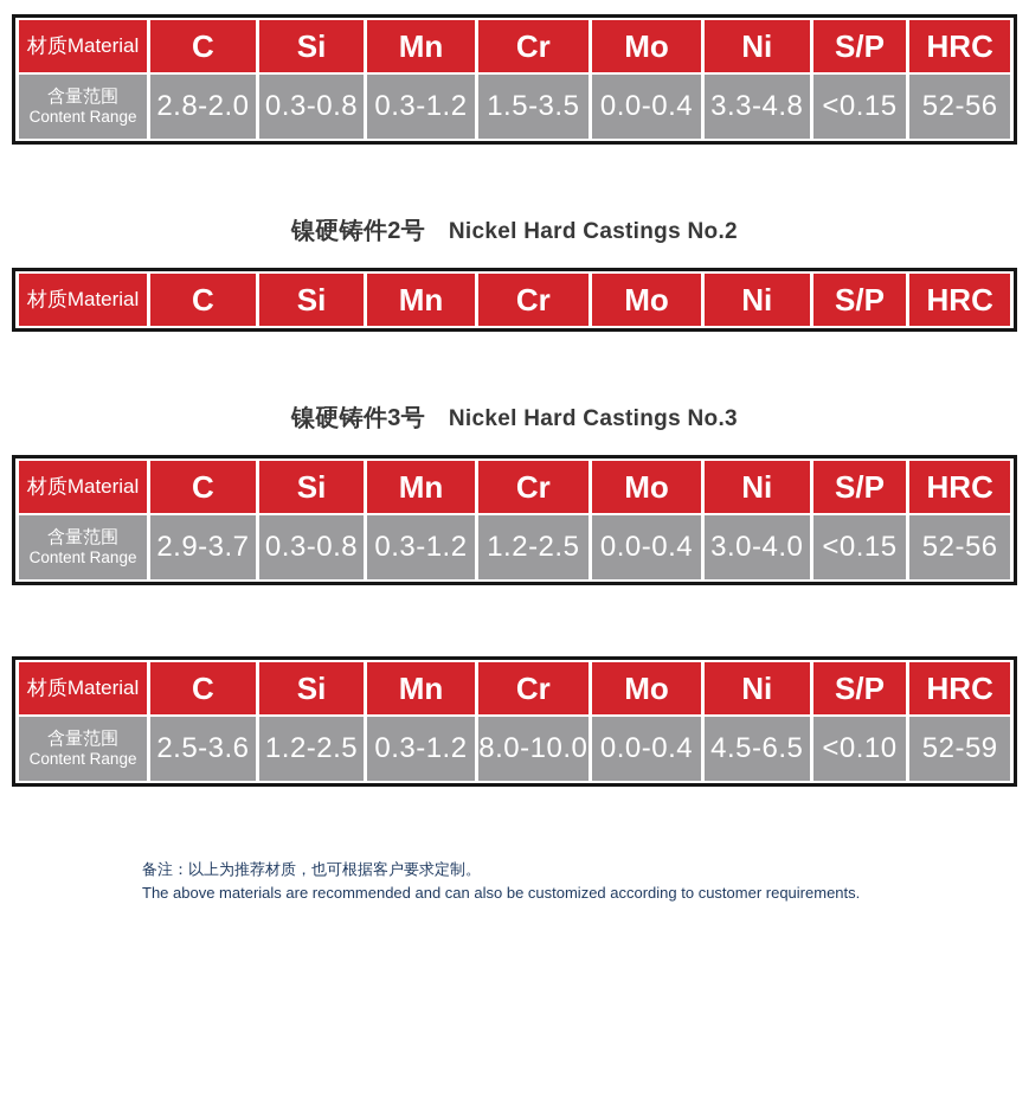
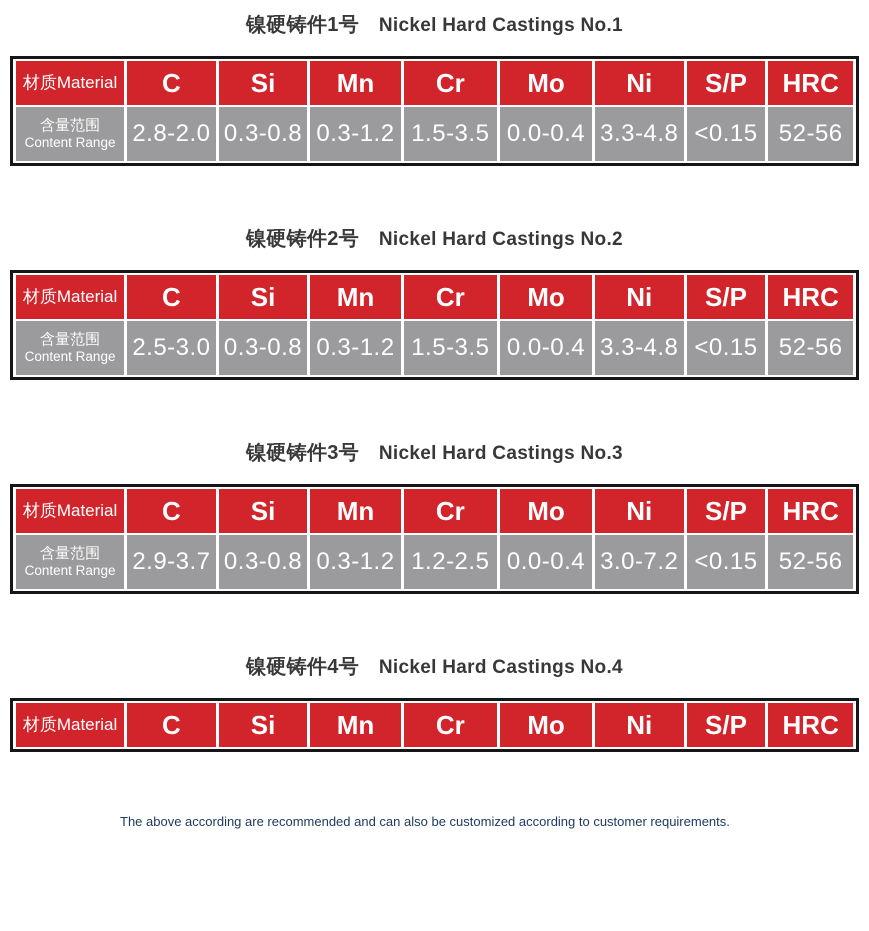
+ 镍硬铸件1号 Nickel Hard Castings No.1
  材质Material	C	Si	Mn	Cr	Mo	Ni	S/P	HRC
  含量范围 Content Range	2.8-2.0	0.3-0.8	0.3-1.2	1.5-3.5	0.0-0.4	3.3-4.8	<0.15	52-56
  镍硬铸件2号 Nickel Hard Castings No.2
  材质Material	C	Si	Mn	Cr	Mo	Ni	S/P	HRC
+ 含量范围 Content Range	2.5-3.0	0.3-0.8	0.3-1.2	1.5-3.5	0.0-0.4	3.3-4.8	<0.15	52-56
  镍硬铸件3号 Nickel Hard Castings No.3
  材质Material	C	Si	Mn	Cr	Mo	Ni	S/P	HRC
- 含量范围 Content Range	2.9-3.7	0.3-0.8	0.3-1.2	1.2-2.5	0.0-0.4	3.0-4.0	<0.15	52-56
+ 含量范围 Content Range	2.9-3.7	0.3-0.8	0.3-1.2	1.2-2.5	0.0-0.4	3.0-7.2	<0.15	52-56
+ 镍硬铸件4号 Nickel Hard Castings No.4
  材质Material	C	Si	Mn	Cr	Mo	Ni	S/P	HRC
- 含量范围 Content Range	2.5-3.6	1.2-2.5	0.3-1.2	8.0-10.0	0.0-0.4	4.5-6.5	<0.10	52-59
- 备注：以上为推荐材质，也可根据客户要求定制。
- The above materials are recommended and can also be customized according to customer requirements.
+ The above according are recommended and can also be customized according to customer requirements.
